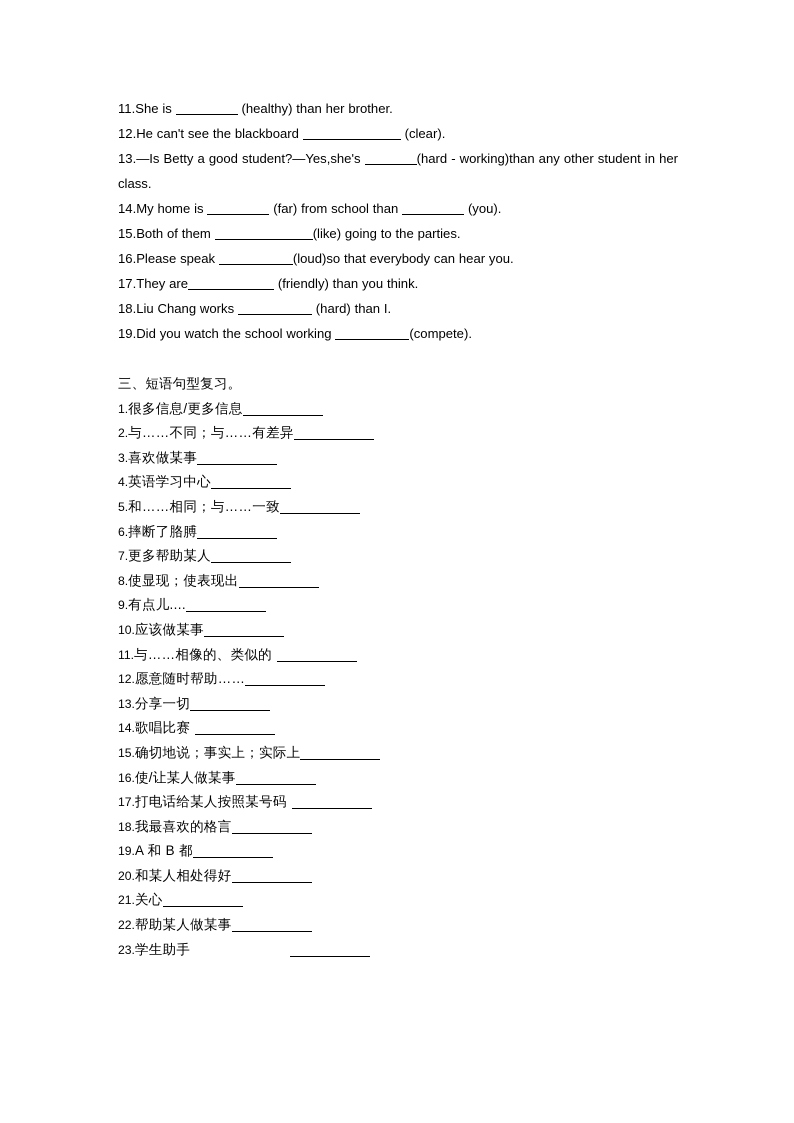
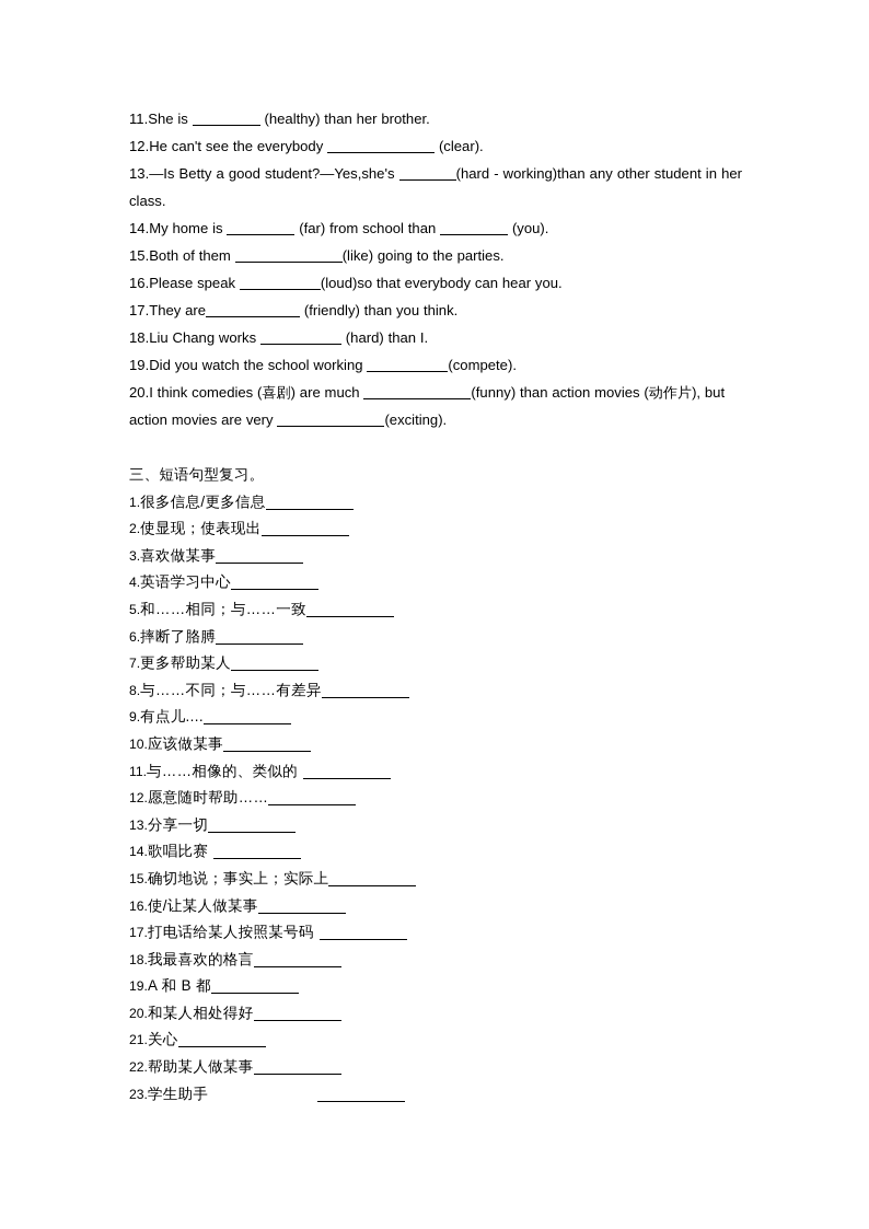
  11.She is (healthy) than her brother.
- 12.He can't see the blackboard (clear).
+ 12.He can't see the everybody (clear).
  13.—Is Betty a good student?—Yes,she's (hard - working)than any other student in her class.
  14.My home is (far) from school than (you).
  15.Both of them (like) going to the parties.
  16.Please speak (loud)so that everybody can hear you.
  17.They are (friendly) than you think.
  18.Liu Chang works (hard) than I.
  19.Did you watch the school working (compete).
+ 20.I think comedies (喜剧) are much (funny) than action movies (动作片), but action movies are very (exciting).
  三、短语句型复习。
  1.很多信息/更多信息
- 2.与……不同；与……有差异
+ 2.使显现；使表现出
  3.喜欢做某事
  4.英语学习中心
  5.和……相同；与……一致
  6.摔断了胳膊
  7.更多帮助某人
- 8.使显现；使表现出
+ 8.与……不同；与……有差异
  9.有点儿....
  10.应该做某事
  11.与……相像的、类似的
  12.愿意随时帮助……
  13.分享一切
  14.歌唱比赛
  15.确切地说；事实上；实际上
  16.使/让某人做某事
  17.打电话给某人按照某号码
  18.我最喜欢的格言
  19.A 和 B 都
  20.和某人相处得好
  21.关心
  22.帮助某人做某事
  23.学生助手
